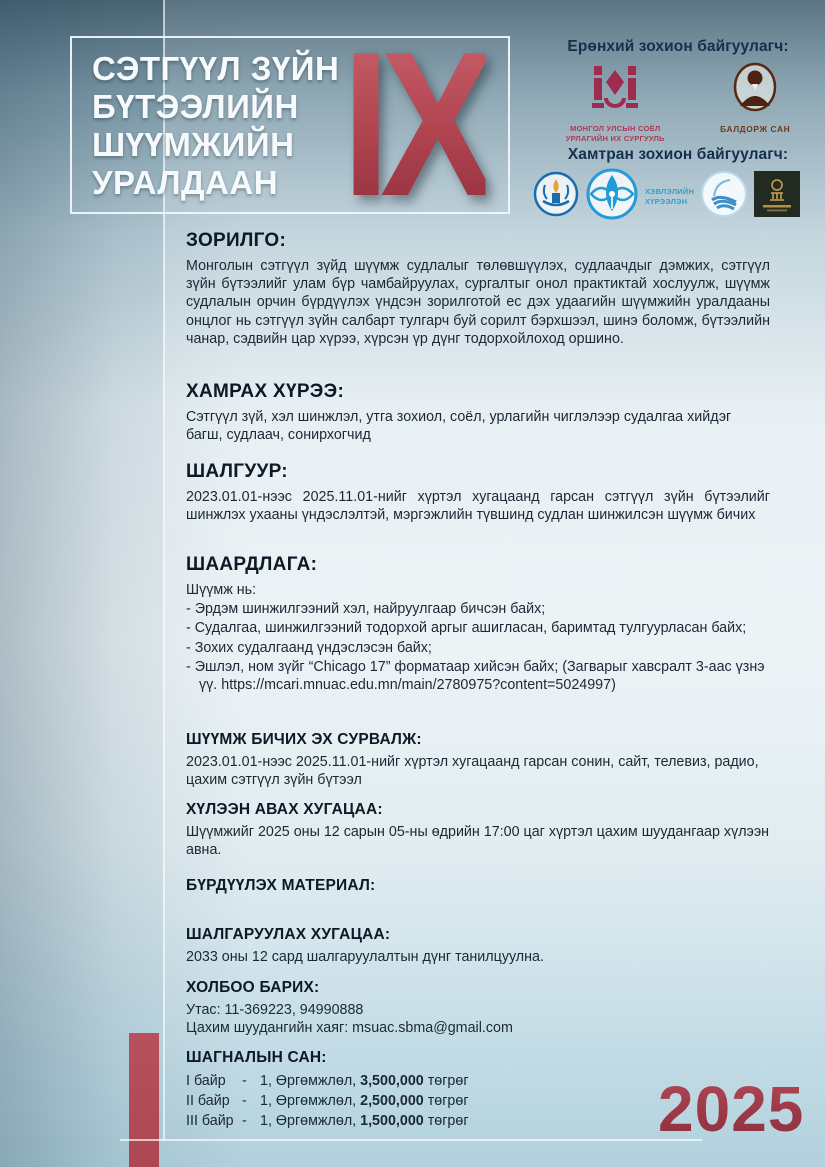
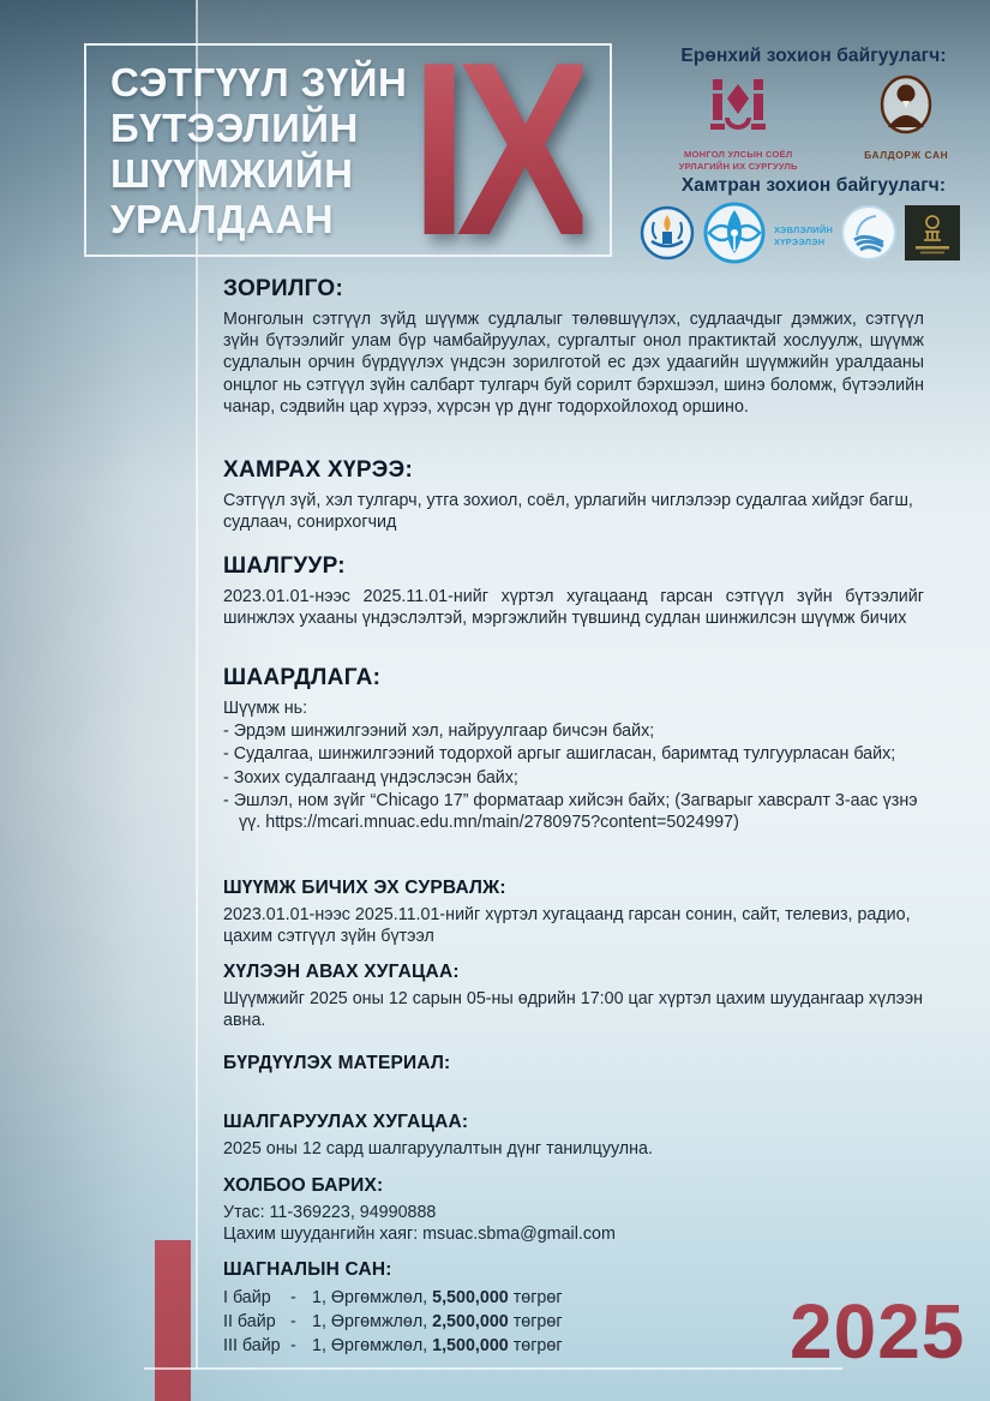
  СЭТГҮҮЛ ЗҮЙН
  БҮТЭЭЛИЙН
  ШҮҮМЖИЙН
  УРАЛДААН
  IX
  Ерөнхий зохион байгуулагч:
  МОНГОЛ УЛСЫН СОЁЛ
  УРЛАГИЙН ИХ СУРГУУЛЬ
  БАЛДОРЖ САН
  Хамтран зохион байгуулагч:
  ХЭВЛЭЛИЙН
  ХҮРЭЭЛЭН
  ЗОРИЛГО:
  Монголын сэтгүүл зүйд шүүмж судлалыг төлөвшүүлэх, судлаачдыг дэмжих, сэтгүүл зүйн бүтээлийг улам бүр чамбайруулах, сургалтыг онол практиктай хослуулж, шүүмж судлалын орчин бүрдүүлэх үндсэн зорилготой ес дэх удаагийн шүүмжийн уралдааны онцлог нь сэтгүүл зүйн салбарт тулгарч буй сорилт бэрхшээл, шинэ боломж, бүтээлийн чанар, сэдвийн цар хүрээ, хүрсэн үр дүнг тодорхойлоход оршино.
  ХАМРАХ ХҮРЭЭ:
- Сэтгүүл зүй, хэл шинжлэл, утга зохиол, соёл, урлагийн чиглэлээр судалгаа хийдэг багш, судлаач, сонирхогчид
+ Сэтгүүл зүй, хэл тулгарч, утга зохиол, соёл, урлагийн чиглэлээр судалгаа хийдэг багш, судлаач, сонирхогчид
  ШАЛГУУР:
  2023.01.01-нээс 2025.11.01-нийг хүртэл хугацаанд гарсан сэтгүүл зүйн бүтээлийг шинжлэх ухааны үндэслэлтэй, мэргэжлийн түвшинд судлан шинжилсэн шүүмж бичих
  ШААРДЛАГА:
  Шүүмж нь:
  - Эрдэм шинжилгээний хэл, найруулгаар бичсэн байх;
  - Судалгаа, шинжилгээний тодорхой аргыг ашигласан, баримтад тулгуурласан байх;
  - Зохих судалгаанд үндэслэсэн байх;
  - Эшлэл, ном зүйг “Chicago 17” форматаар хийсэн байх; (Загварыг хавсралт 3-аас үзнэ үү. https://mcari.mnuac.edu.mn/main/2780975?content=5024997)
  ШҮҮМЖ БИЧИХ ЭХ СУРВАЛЖ:
  2023.01.01-нээс 2025.11.01-нийг хүртэл хугацаанд гарсан сонин, сайт, телевиз, радио, цахим сэтгүүл зүйн бүтээл
  ХҮЛЭЭН АВАХ ХУГАЦАА:
  Шүүмжийг 2025 оны 12 сарын 05-ны өдрийн 17:00 цаг хүртэл цахим шуудангаар хүлээн авна.
  БҮРДҮҮЛЭХ МАТЕРИАЛ:
  ШАЛГАРУУЛАХ ХУГАЦАА:
- 2033 оны 12 сард шалгаруулалтын дүнг танилцуулна.
+ 2025 оны 12 сард шалгаруулалтын дүнг танилцуулна.
  ХОЛБОО БАРИХ:
  Утас: 11-369223, 94990888
  Цахим шуудангийн хаяг: msuac.sbma@gmail.com
  ШАГНАЛЫН САН:
  I байр
  -
- 1, Өргөмжлөл, 3,500,000 төгрөг
+ 1, Өргөмжлөл, 5,500,000 төгрөг
  II байр
  -
  1, Өргөмжлөл, 2,500,000 төгрөг
  III байр
  -
  1, Өргөмжлөл, 1,500,000 төгрөг
  2025
